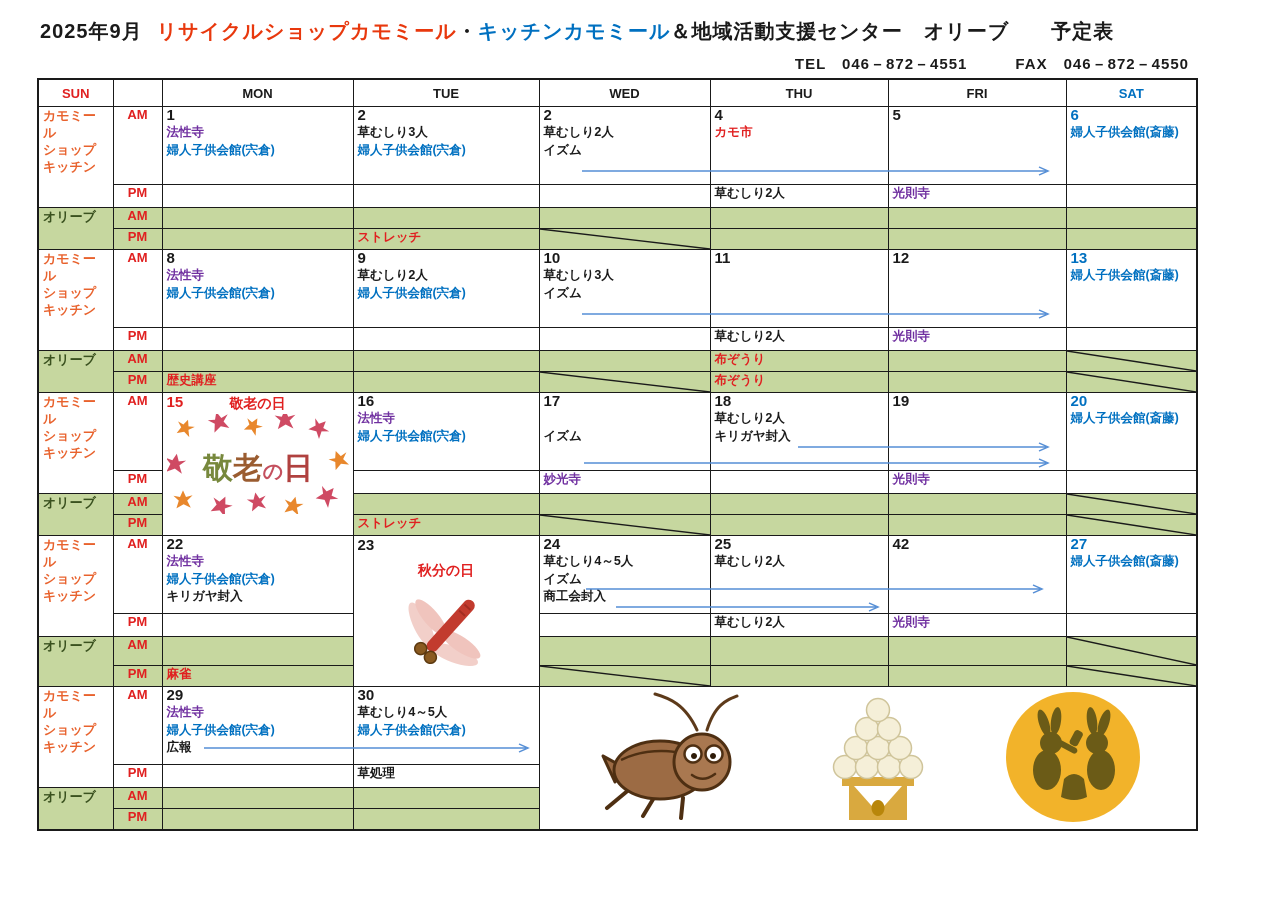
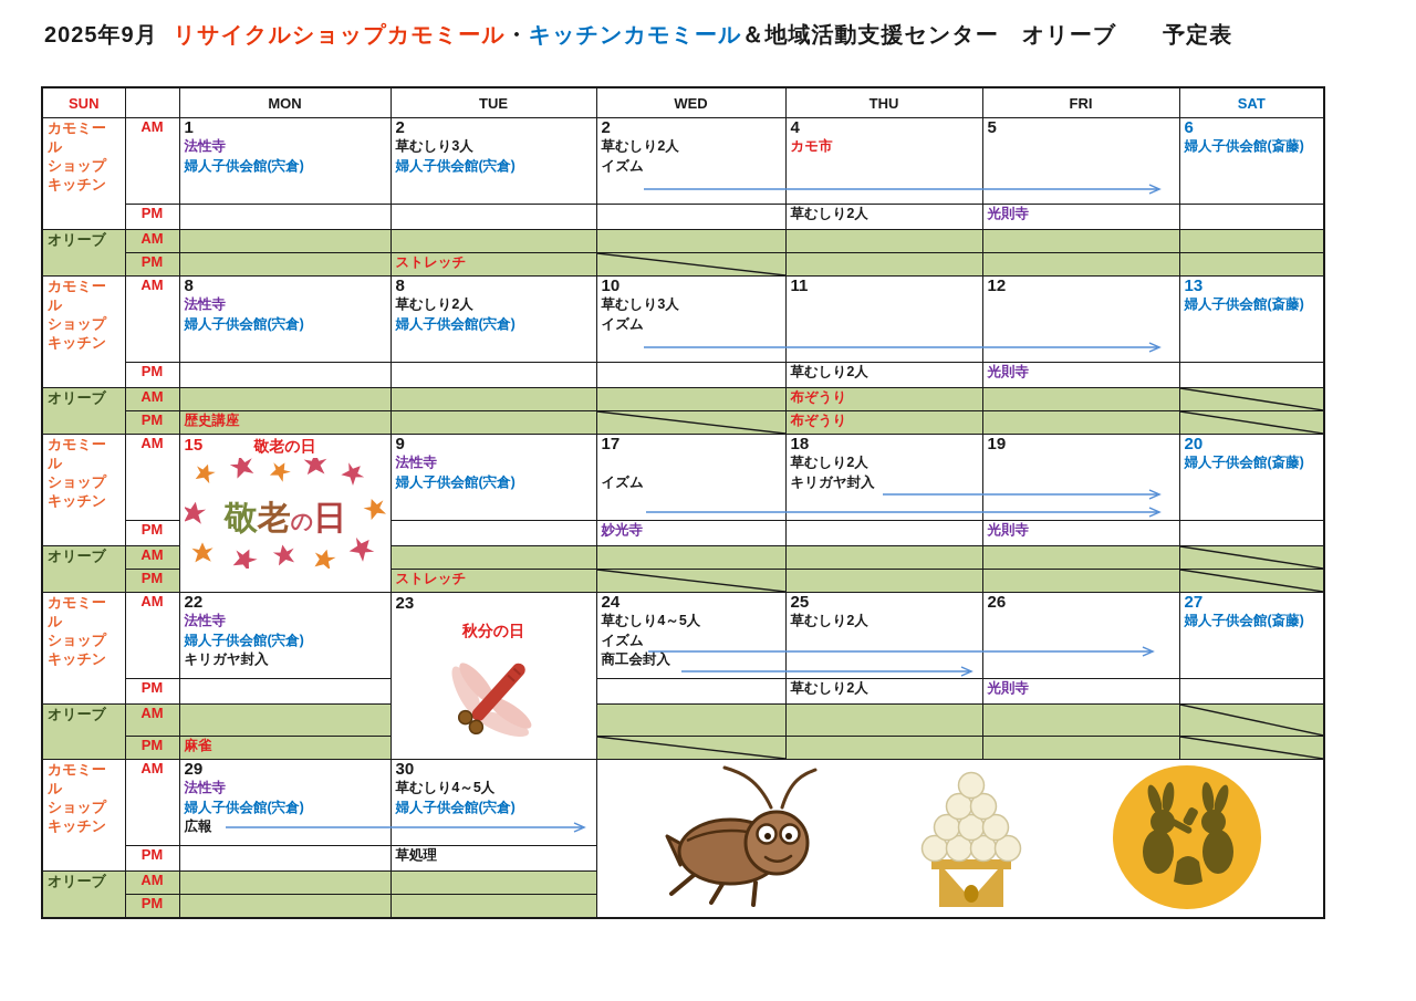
  2025年9月 リサイクルショップカモミール・キッチンカモミール＆地域活動支援センター オリーブ 予定表
- TEL 046－872－4551 FAX 046－872－4550
  SUN		MON	TUE	WED	THU	FRI	SAT
  カモミールショップキッチン	AM	1法性寺婦人子供会館(宍倉)	2草むしり3人婦人子供会館(宍倉)	2草むしり2人イズム	4カモ市	5	6婦人子供会館(斎藤)
  PM				草むしり2人	光則寺
  オリーブ	AM
  PM		ストレッチ
- カモミールショップキッチン	AM	8法性寺婦人子供会館(宍倉)	9草むしり2人婦人子供会館(宍倉)	10草むしり3人イズム	11	12	13婦人子供会館(斎藤)
+ カモミールショップキッチン	AM	8法性寺婦人子供会館(宍倉)	8草むしり2人婦人子供会館(宍倉)	10草むしり3人イズム	11	12	13婦人子供会館(斎藤)
  PM				草むしり2人	光則寺
  オリーブ	AM				布ぞうり
  PM	歴史講座			布ぞうり
- カモミールショップキッチン	AM	15 敬老の日 敬老の日	16法性寺婦人子供会館(宍倉)	17 イズム	18草むしり2人キリガヤ封入	19	20婦人子供会館(斎藤)
+ カモミールショップキッチン	AM	15 敬老の日 敬老の日	9法性寺婦人子供会館(宍倉)	17 イズム	18草むしり2人キリガヤ封入	19	20婦人子供会館(斎藤)
  PM		妙光寺		光則寺
  オリーブ	AM
  PM	ストレッチ
- カモミールショップキッチン	AM	22法性寺婦人子供会館(宍倉)キリガヤ封入	23秋分の日	24草むしり4～5人イズム商工会封入	25草むしり2人	42	27婦人子供会館(斎藤)
+ カモミールショップキッチン	AM	22法性寺婦人子供会館(宍倉)キリガヤ封入	23秋分の日	24草むしり4～5人イズム商工会封入	25草むしり2人	26	27婦人子供会館(斎藤)
  PM			草むしり2人	光則寺
  オリーブ	AM
  PM	麻雀
  カモミールショップキッチン	AM	29法性寺婦人子供会館(宍倉)広報	30草むしり4～5人婦人子供会館(宍倉)
  PM		草処理
  オリーブ	AM
  PM
